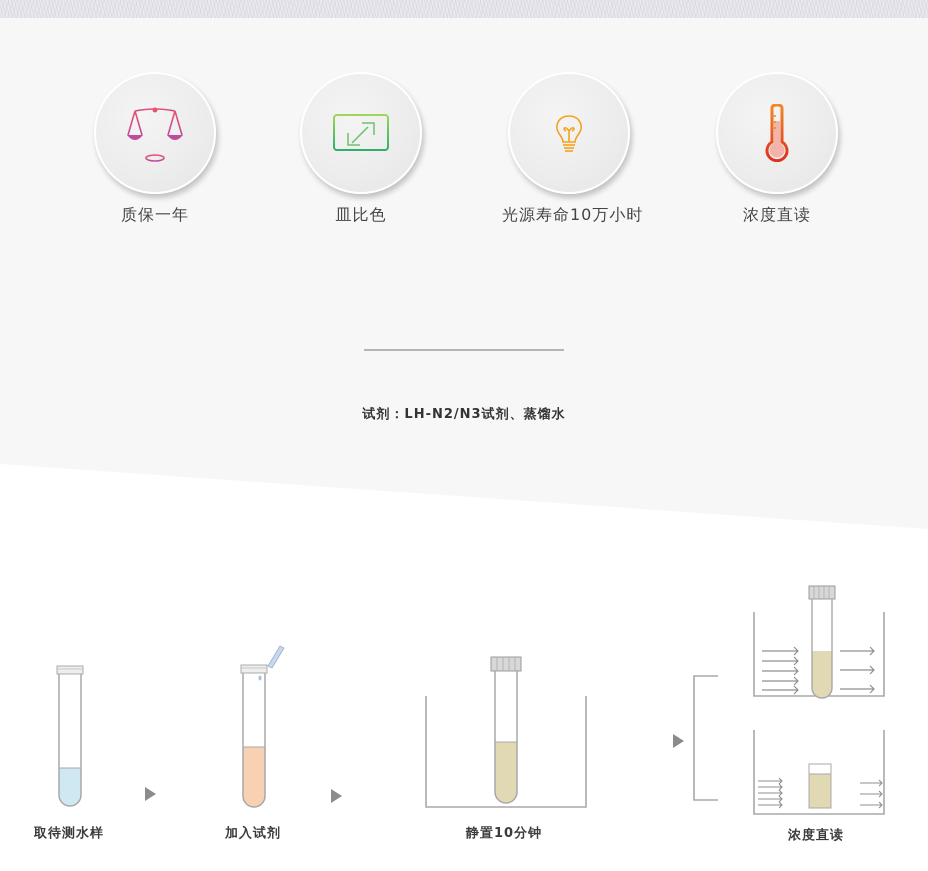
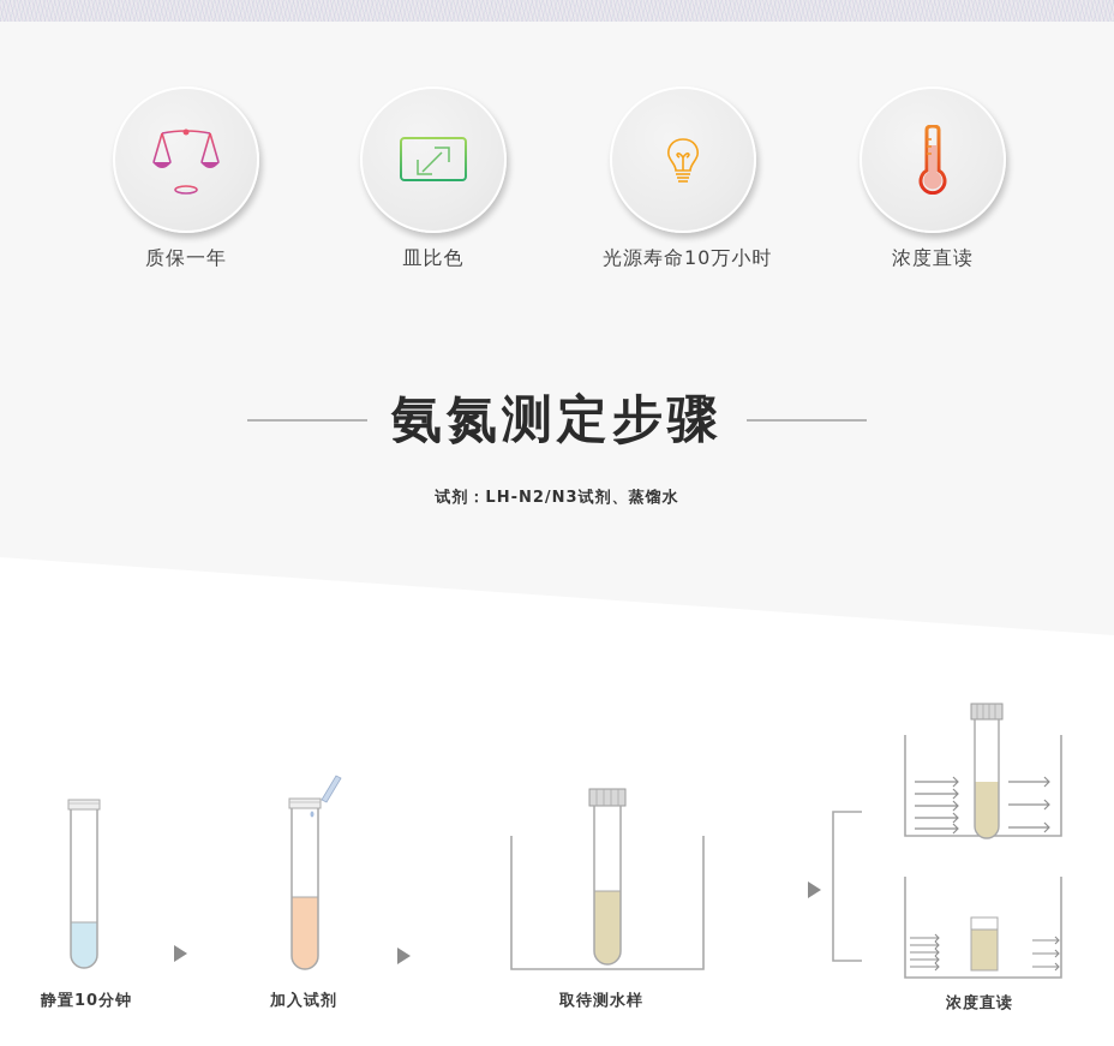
  质保一年
  皿比色
  光源寿命10万小时
  浓度直读
+ 氨氮测定步骤
  试剂：LH-N2/N3试剂、蒸馏水
- 取待测水样
+ 静置10分钟
  加入试剂
- 静置10分钟
+ 取待测水样
  浓度直读
